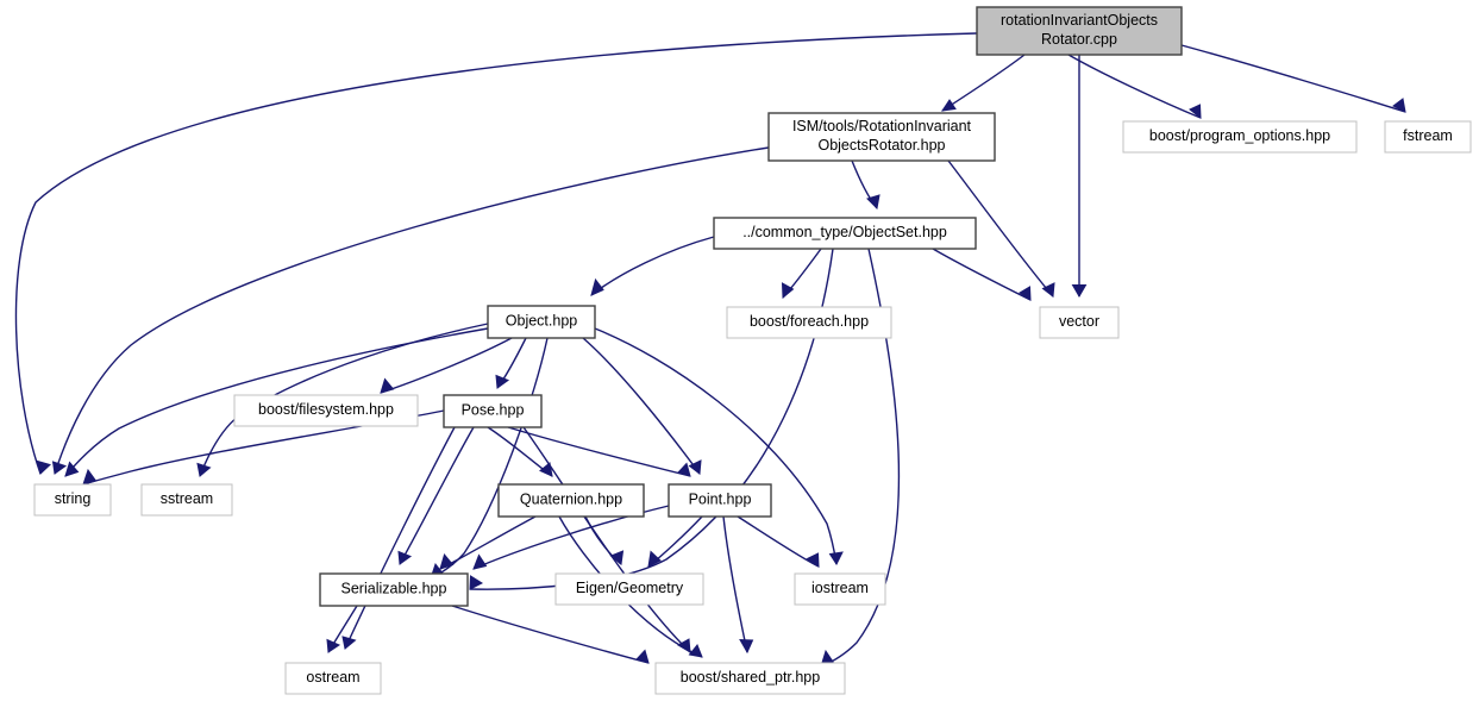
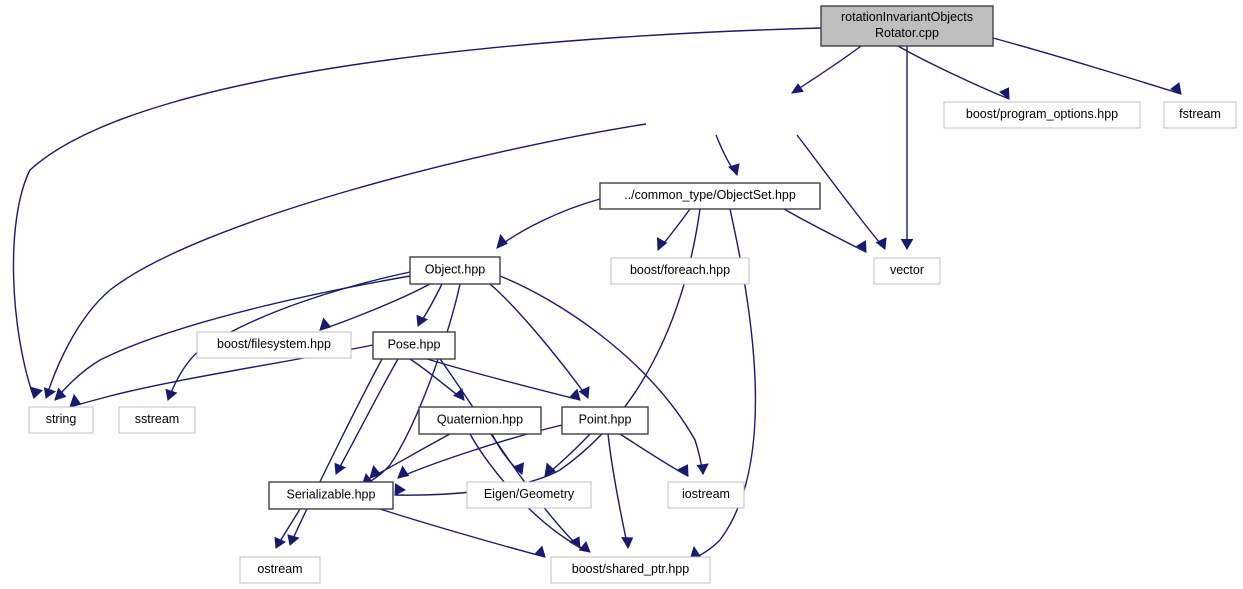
  rotationInvariantObjects Rotator.cpp
- ISM/tools/RotationInvariant ObjectsRotator.hpp
  boost/program_options.hpp
  fstream
  ../common_type/ObjectSet.hpp
  boost/foreach.hpp
  vector
  Object.hpp
  boost/filesystem.hpp
  Pose.hpp
  string
  sstream
  Quaternion.hpp
  Point.hpp
  Serializable.hpp
  Eigen/Geometry
  iostream
  ostream
  boost/shared_ptr.hpp
